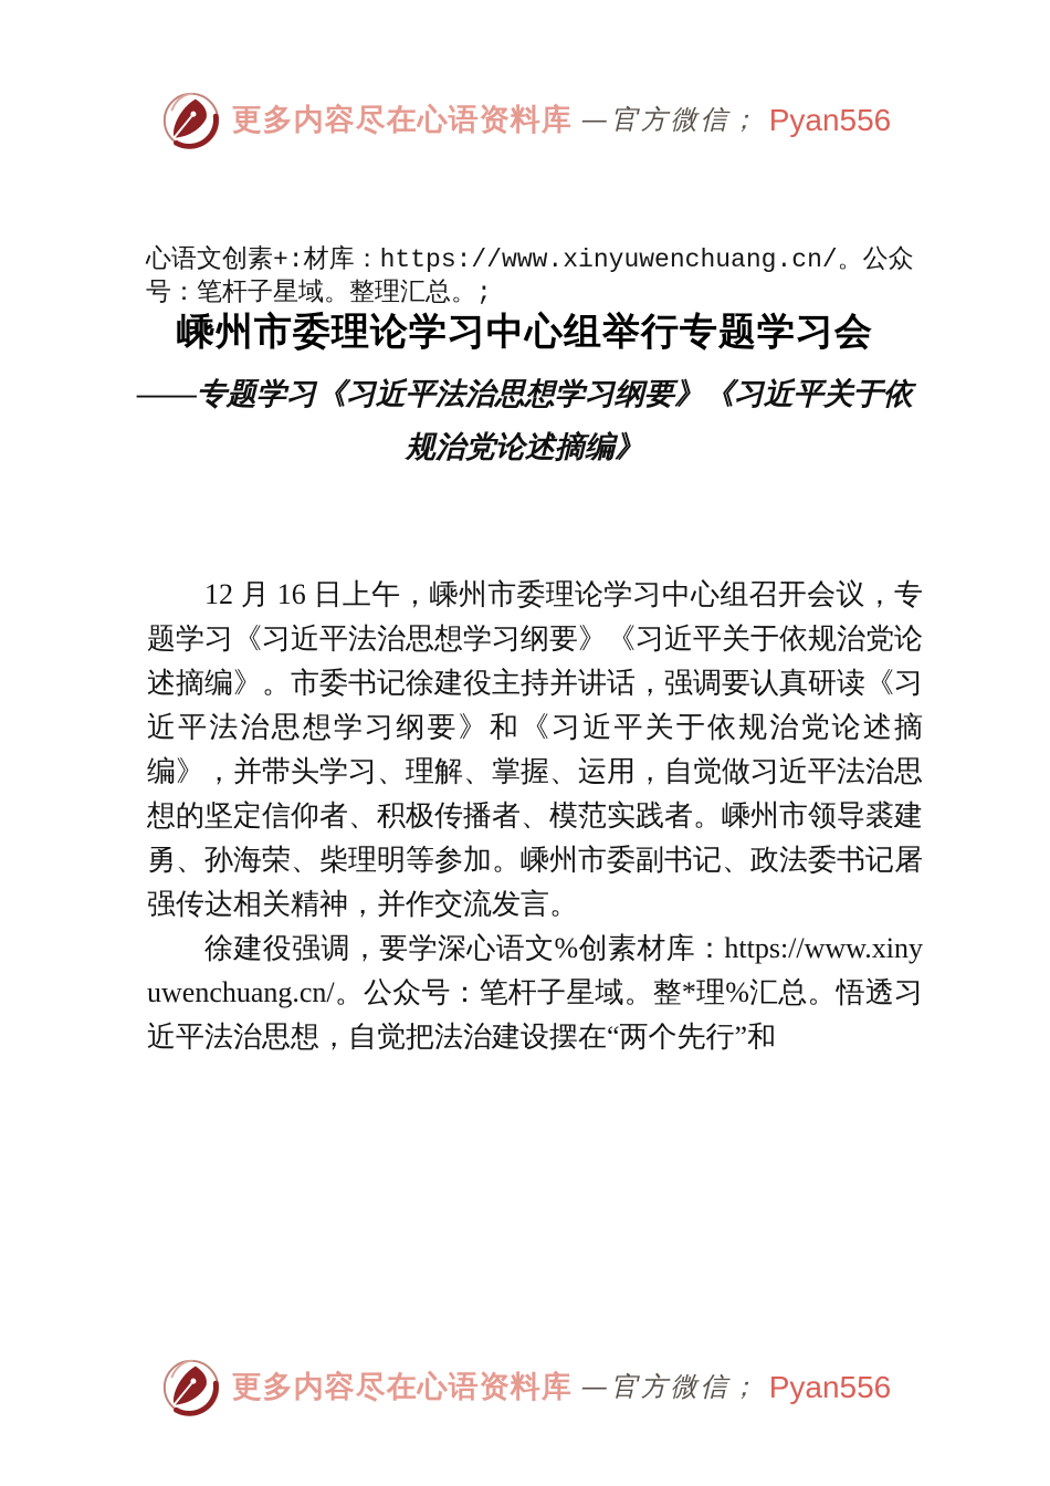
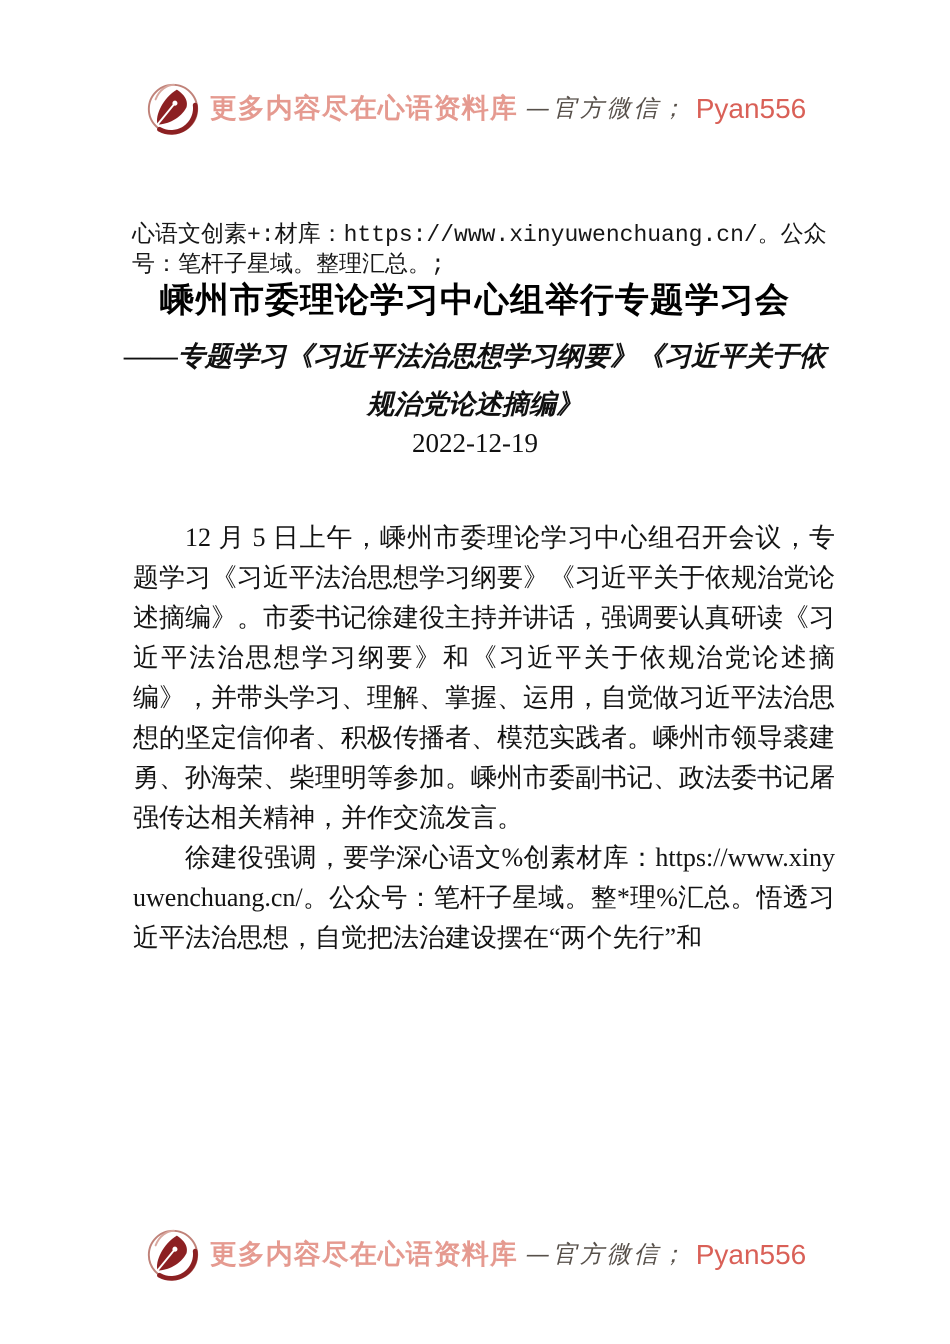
  更多内容尽在心语资料库
  —官方微信；
  Pyan556
  心语文创素+:材库：https://www.xinyuwenchuang.cn/。公众号：笔杆子星域。整理汇总。;
  嵊州市委理论学习中心组举行专题学习会
  ——专题学习《习近平法治思想学习纲要》《习近平关于依规治党论述摘编》
+ 2022-12-19
- 12 月 16 日上午，嵊州市委理论学习中心组召开会议，专题学习《习近平法治思想学习纲要》《习近平关于依规治党论述摘编》。市委书记徐建役主持并讲话，强调要认真研读《习近平法治思想学习纲要》和《习近平关于依规治党论述摘编》，并带头学习、理解、掌握、运用，自觉做习近平法治思想的坚定信仰者、积极传播者、模范实践者。嵊州市领导裘建勇、孙海荣、柴理明等参加。嵊州市委副书记、政法委书记屠强传达相关精神，并作交流发言。
+ 12 月 5 日上午，嵊州市委理论学习中心组召开会议，专题学习《习近平法治思想学习纲要》《习近平关于依规治党论述摘编》。市委书记徐建役主持并讲话，强调要认真研读《习近平法治思想学习纲要》和《习近平关于依规治党论述摘编》，并带头学习、理解、掌握、运用，自觉做习近平法治思想的坚定信仰者、积极传播者、模范实践者。嵊州市领导裘建勇、孙海荣、柴理明等参加。嵊州市委副书记、政法委书记屠强传达相关精神，并作交流发言。
  徐建役强调，要学深心语文%创素材库：https://www.xinyuwenchuang.cn/。公众号：笔杆子星域。整*理%汇总。悟透习近平法治思想，自觉把法治建设摆在“两个先行”和
  更多内容尽在心语资料库
  —官方微信；
  Pyan556
